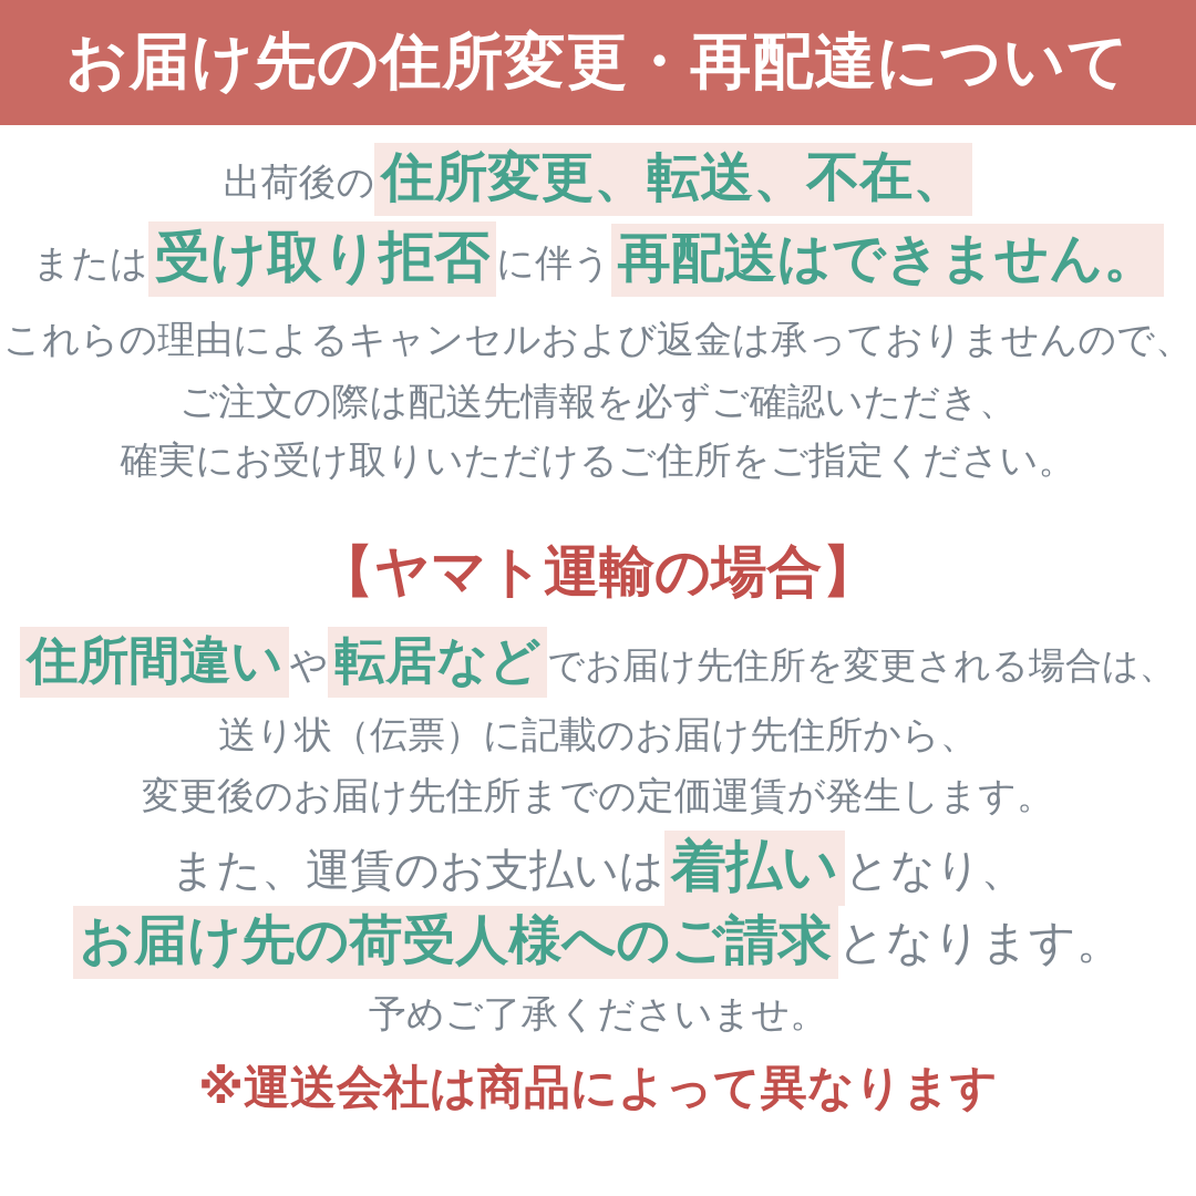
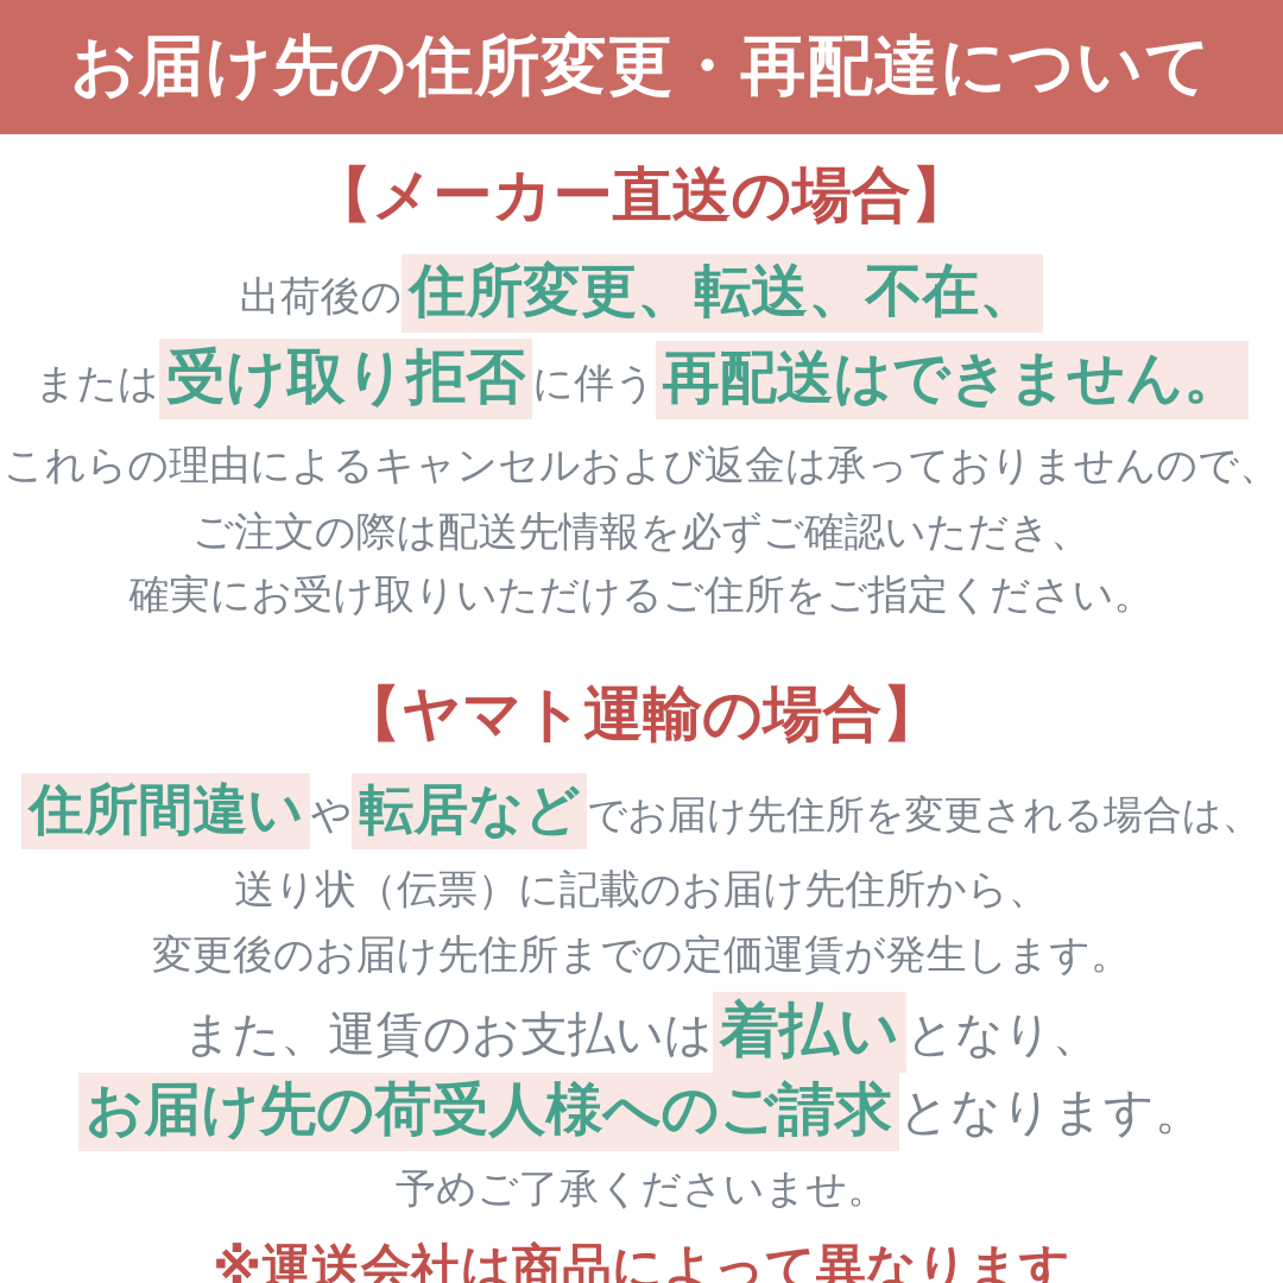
  お届け先の住所変更・再配達について
+ 【メーカー直送の場合】
  出荷後の 住所変更、転送、不在、
  または 受け取り拒否 に伴う 再配送はできません。
  これらの理由によるキャンセルおよび返金は承っておりませんので、
  ご注文の際は配送先情報を必ずご確認いただき、
  確実にお受け取りいただけるご住所をご指定ください。
  【ヤマト運輸の場合】
  住所間違い や 転居など でお届け先住所を変更される場合は、
  送り状（伝票）に記載のお届け先住所から、
  変更後のお届け先住所までの定価運賃が発生します。
  また、運賃のお支払いは 着払い となり、
  お届け先の荷受人様へのご請求 となります。
  予めご了承くださいませ。
  ※運送会社は商品によって異なります
